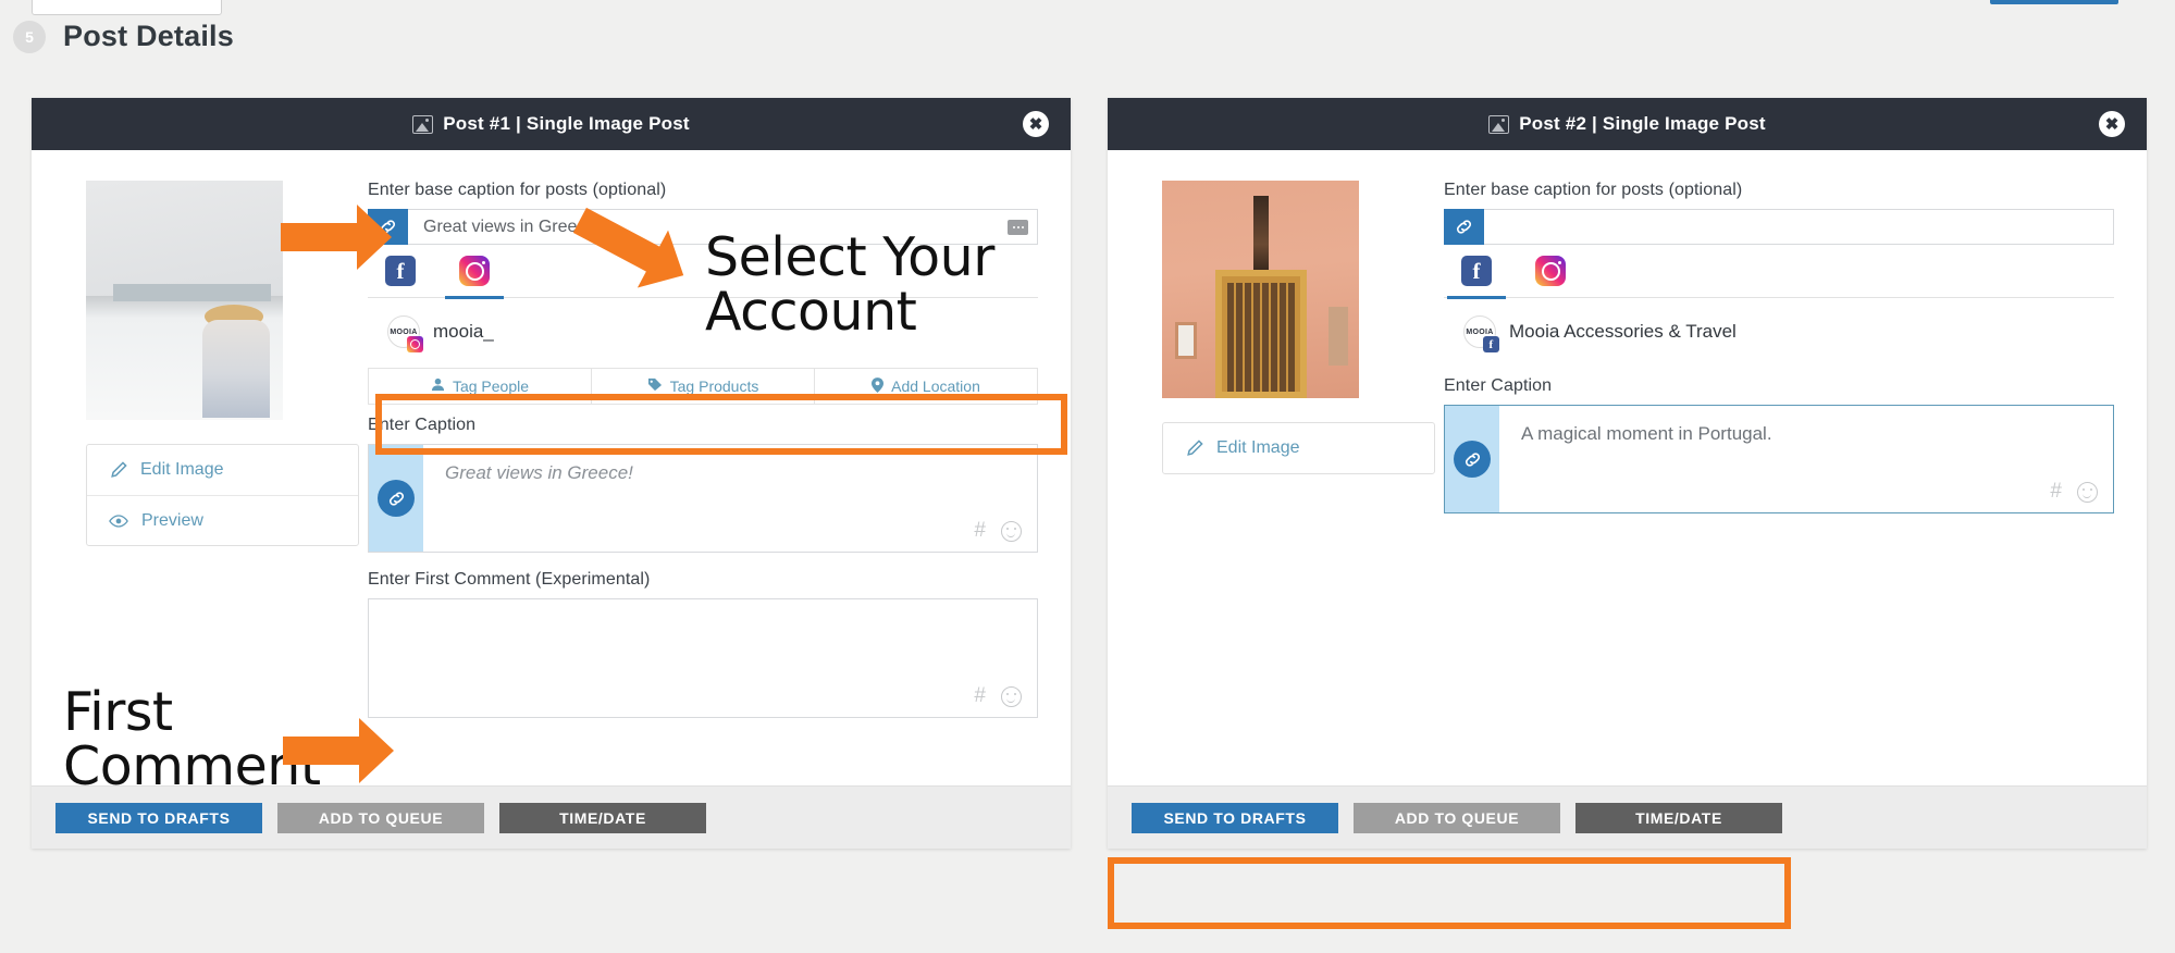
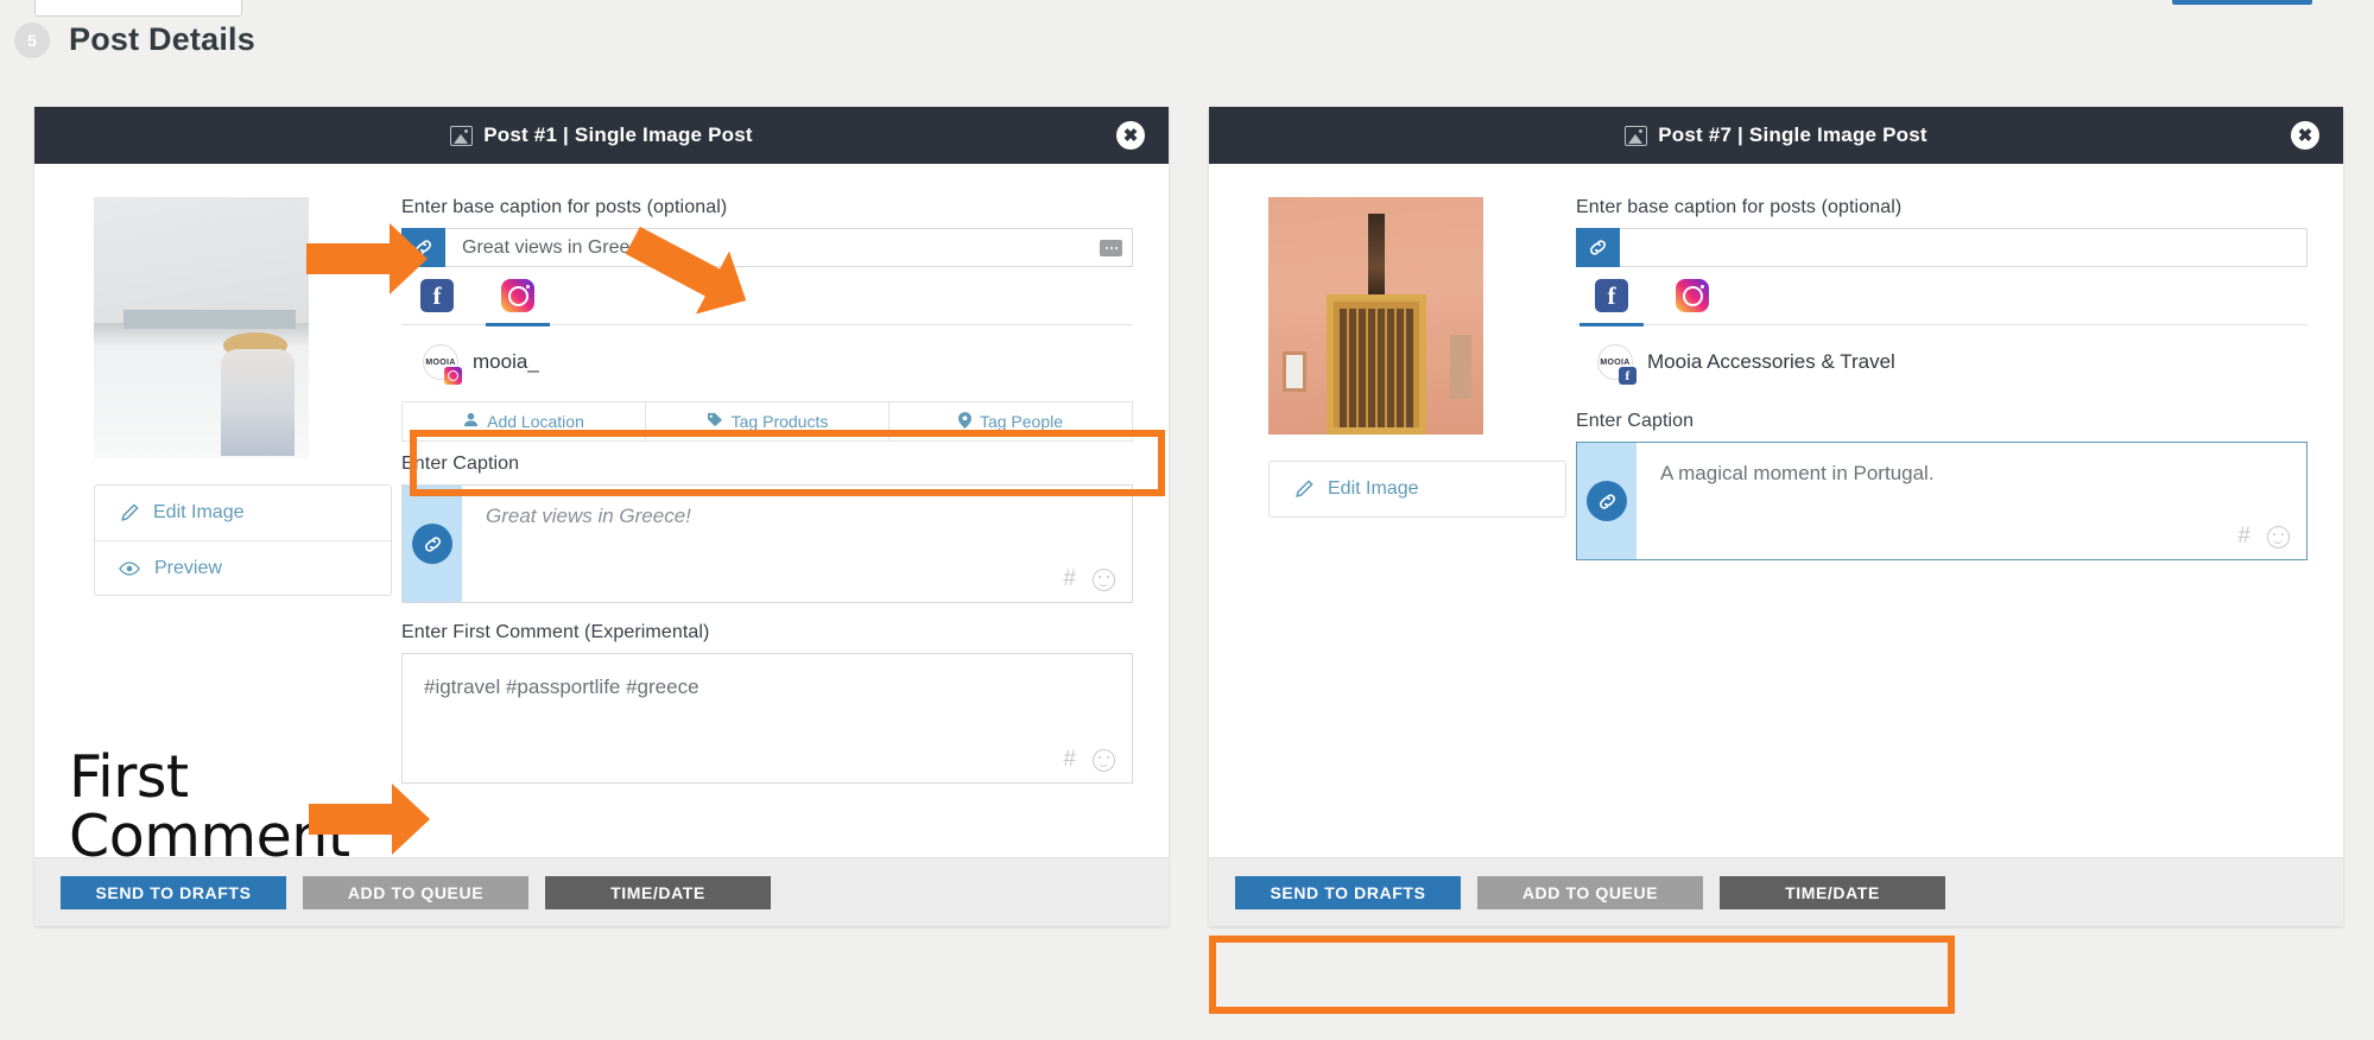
  5
  Post Details
  Post #1 | Single Image Post
  ✖
  Edit Image
  Preview
  Enter base caption for posts (optional)
  Great views in Gree
  f
  mooia_
- Tag People
+ Add Location
  Tag Products
- Add Location
+ Tag People
  Enter Caption
  Great views in Greece!
  #
  Enter First Comment (Experimental)
+ #igtravel #passportlife #greece
  #
  SEND TO DRAFTS
  ADD TO QUEUE
  TIME/DATE
- Post #2 | Single Image Post
+ Post #7 | Single Image Post
  ✖
  Edit Image
  Enter base caption for posts (optional)
  f
  f
  Mooia Accessories & Travel
  Enter Caption
  A magical moment in Portugal.
  #
  SEND TO DRAFTS
  ADD TO QUEUE
  TIME/DATE
- Select Your
- Account
  First
  Comment
